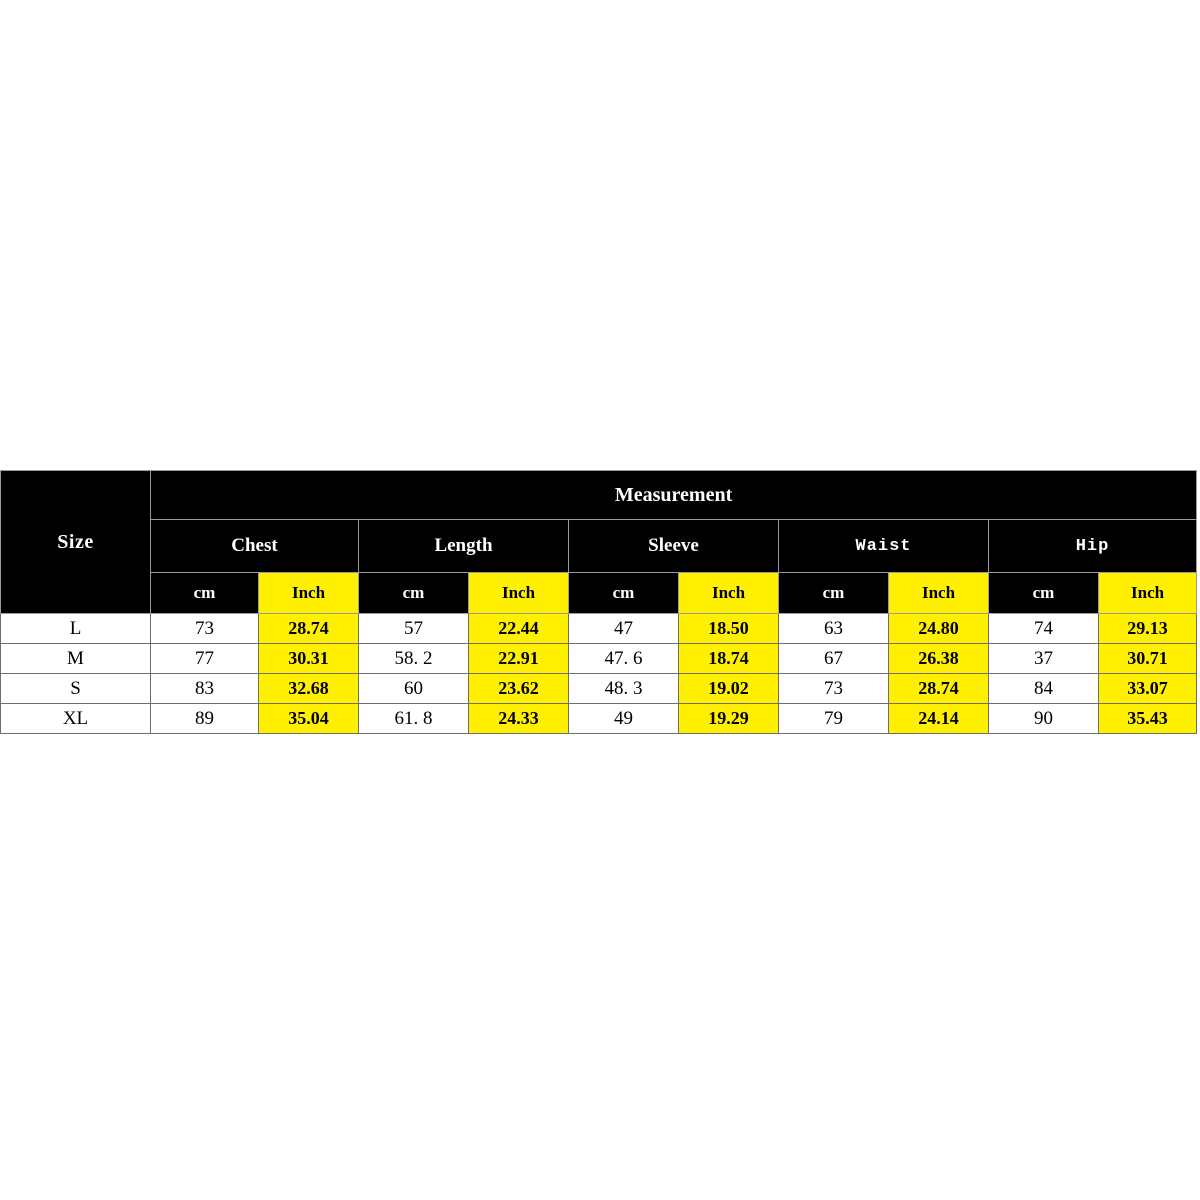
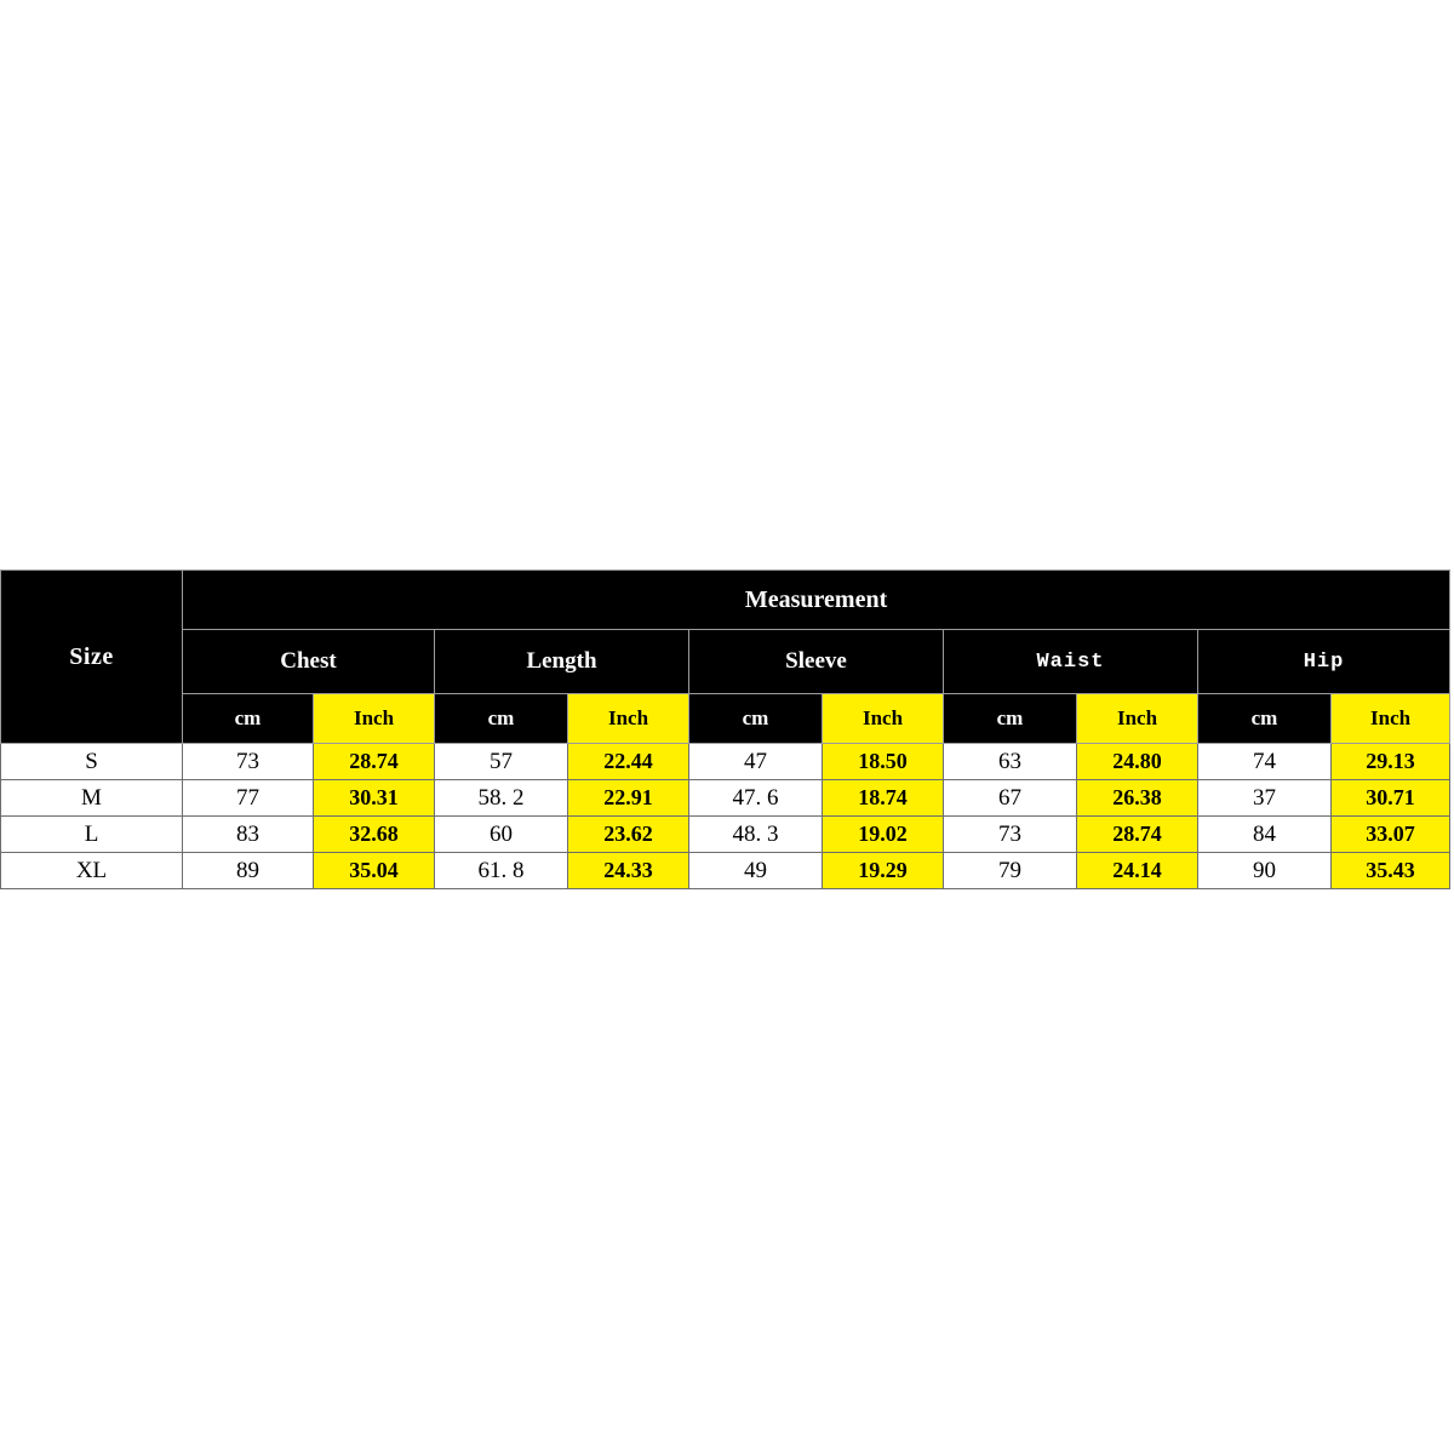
  Size	Measurement
  Chest	Length	Sleeve	Waist	Hip
  cm	Inch	cm	Inch	cm	Inch	cm	Inch	cm	Inch
- L	73	28.74	57	22.44	47	18.50	63	24.80	74	29.13
+ S	73	28.74	57	22.44	47	18.50	63	24.80	74	29.13
  M	77	30.31	58. 2	22.91	47. 6	18.74	67	26.38	37	30.71
- S	83	32.68	60	23.62	48. 3	19.02	73	28.74	84	33.07
+ L	83	32.68	60	23.62	48. 3	19.02	73	28.74	84	33.07
  XL	89	35.04	61. 8	24.33	49	19.29	79	24.14	90	35.43
